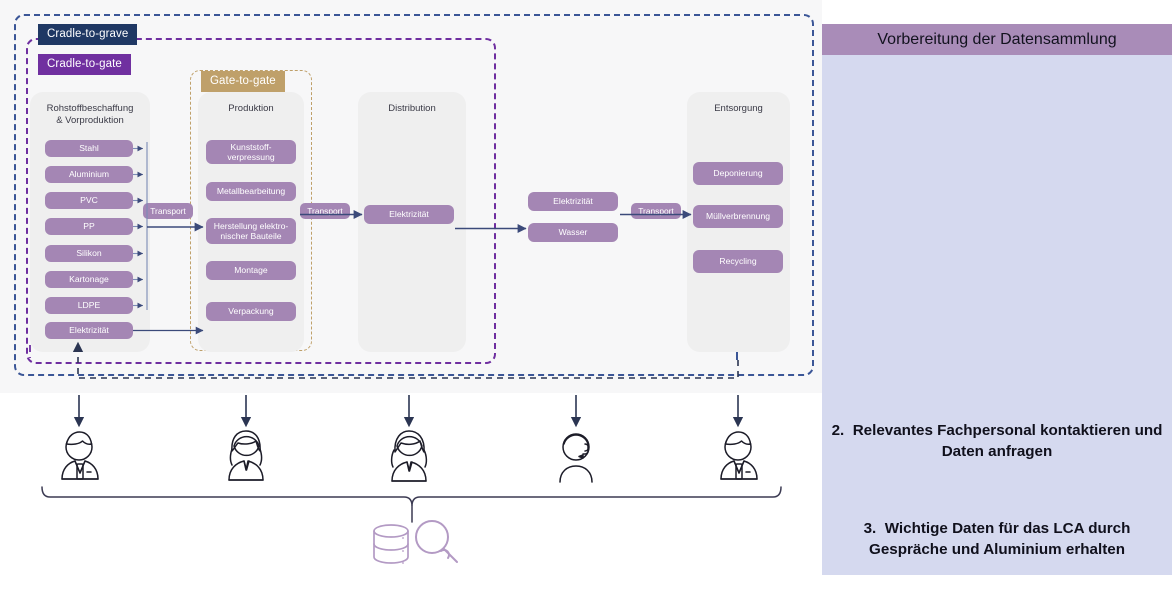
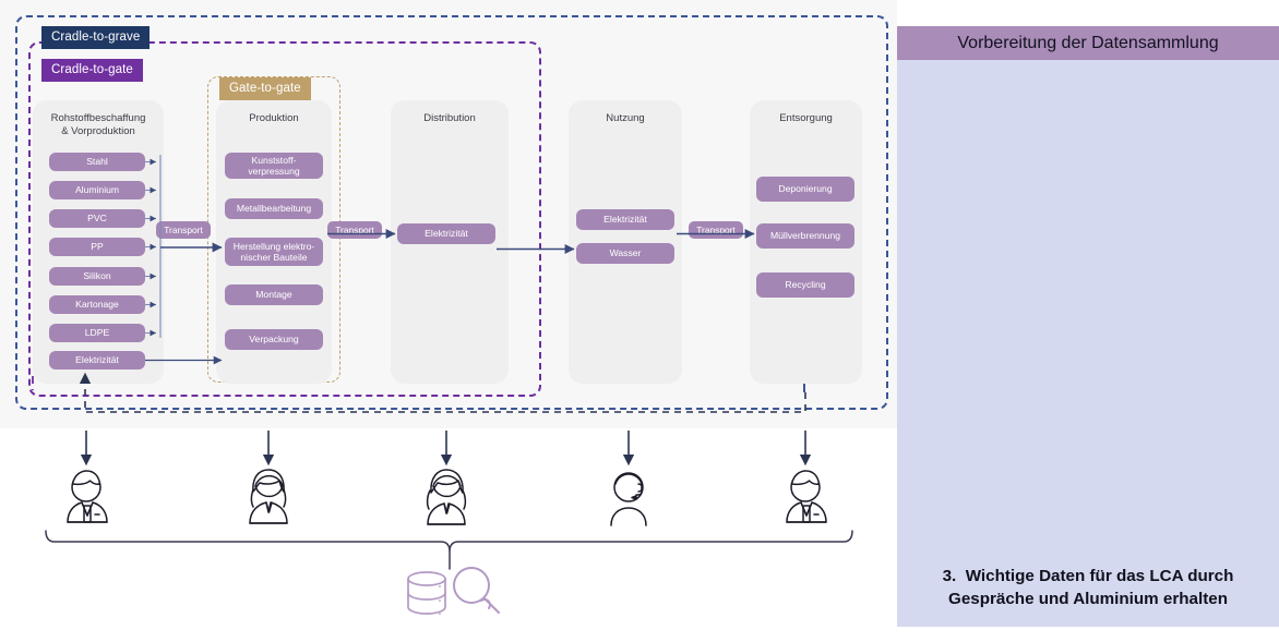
  Cradle-to-grave
  Cradle-to-gate
  Gate-to-gate
  Rohstoffbeschaffung
  & Vorproduktion
  Stahl
  Aluminium
  PVC
  PP
  Silikon
  Kartonage
  LDPE
  Elektrizität
  Produktion
  Kunststoff-
  verpressung
  Metallbearbeitung
  Herstellung elektro-
  nischer Bauteile
  Montage
  Verpackung
  Distribution
  Elektrizität
+ Nutzung
  Elektrizität
  Wasser
  Entsorgung
  Deponierung
  Müllverbrennung
  Recycling
  Transport
  Transport
  Transport
  Vorbereitung der Datensammlung
- 2. Relevantes Fachpersonal kontaktieren und Daten anfragen
  3. Wichtige Daten für das LCA durch Gespräche und Aluminium erhalten
